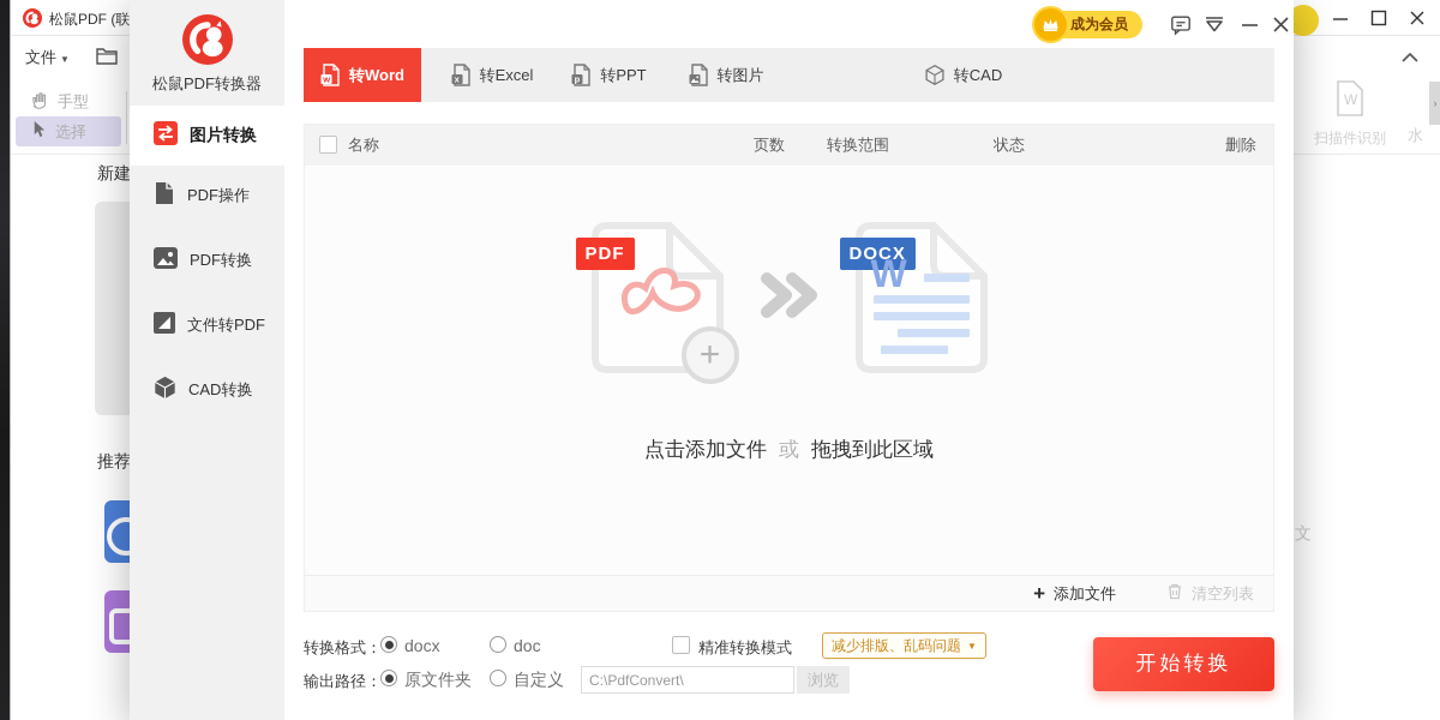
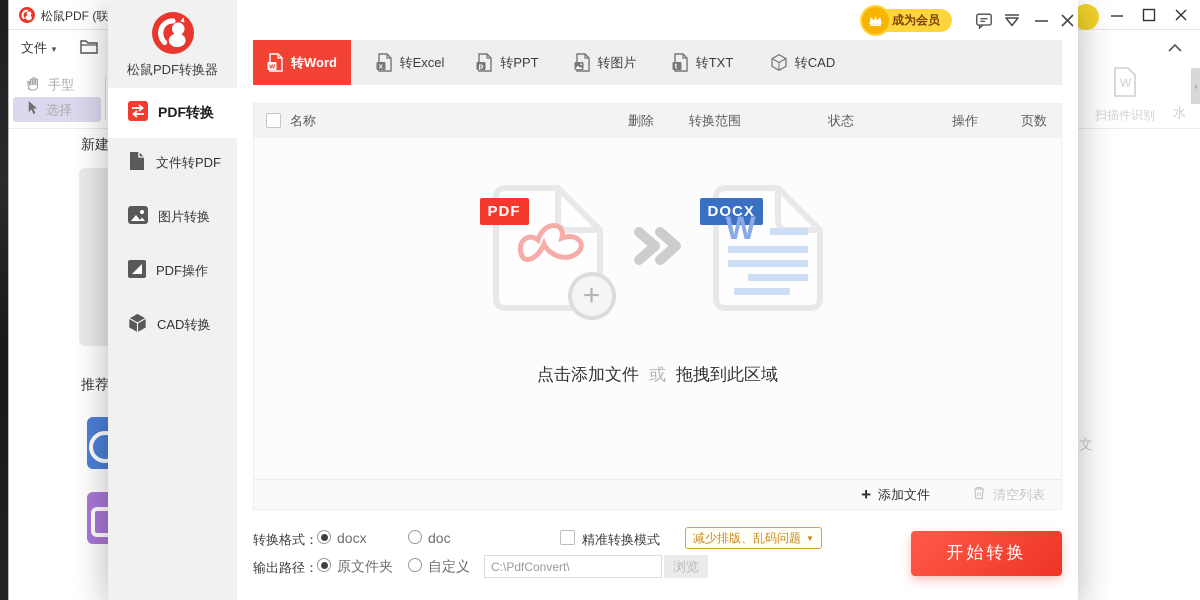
  松鼠PDF (联
  文件 ▼
  手型
  选择
  W
  扫描件识别
  水
  ›
  新建
  推荐
  文
  松鼠PDF转换器
- 图片转换
+ PDF转换
- PDF操作
+ 文件转PDF
- PDF转换
+ 图片转换
- 文件转PDF
+ PDF操作
  CAD转换
  成为会员
  w
  转Word
  x
  转Excel
  p
  转PPT
  转图片
+ t
+ 转TXT
  转CAD
  名称
- 页数
+ 删除
  转换范围
  状态
+ 操作
- 删除
+ 页数
  PDF
  +
  DOCX
  W
  点击添加文件 或 拖拽到此区域
  +
  添加文件
  清空列表
  转换格式：
  docx
  doc
  精准转换模式
  减少排版、乱码问题
  ▼
  输出路径：
  原文件夹
  自定义
  C:\PdfConvert\
  浏览
  开始转换
